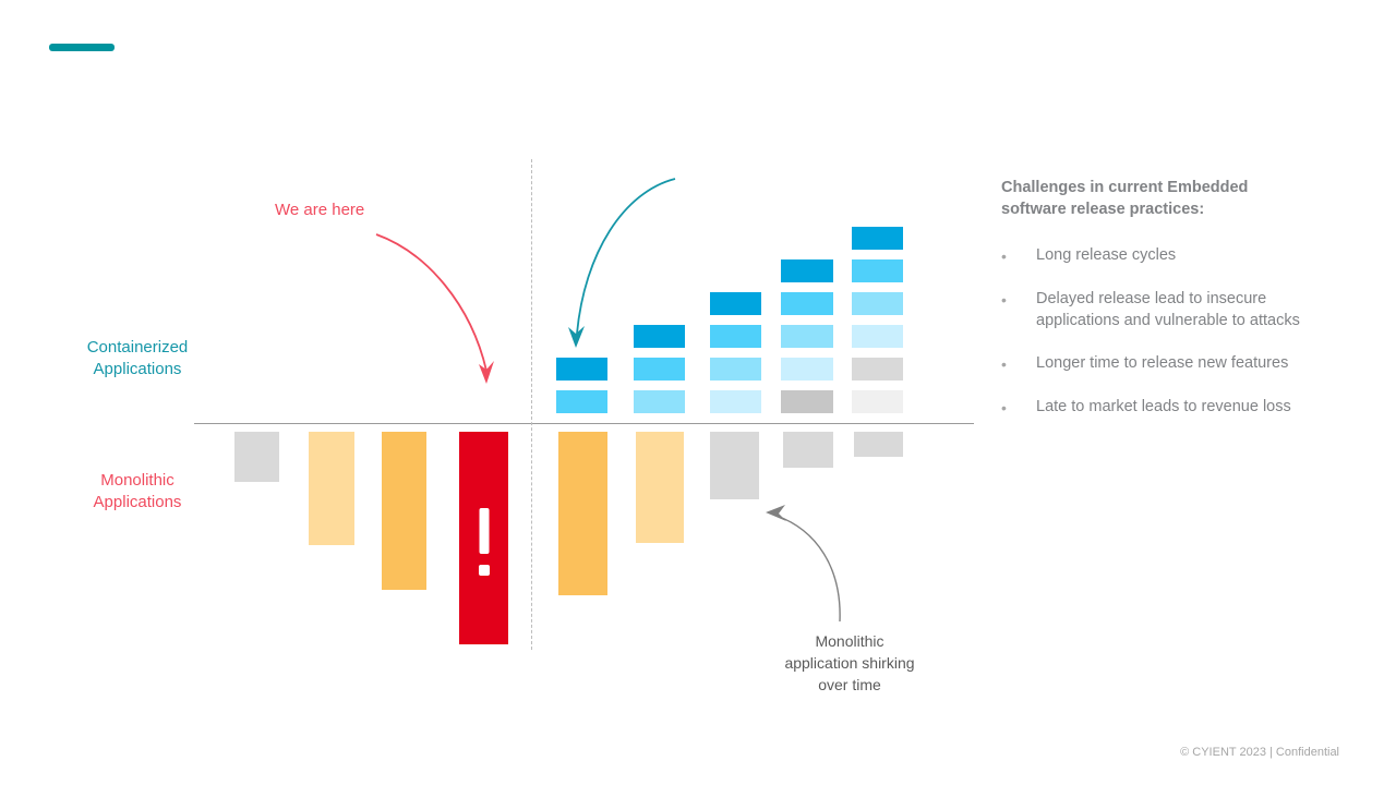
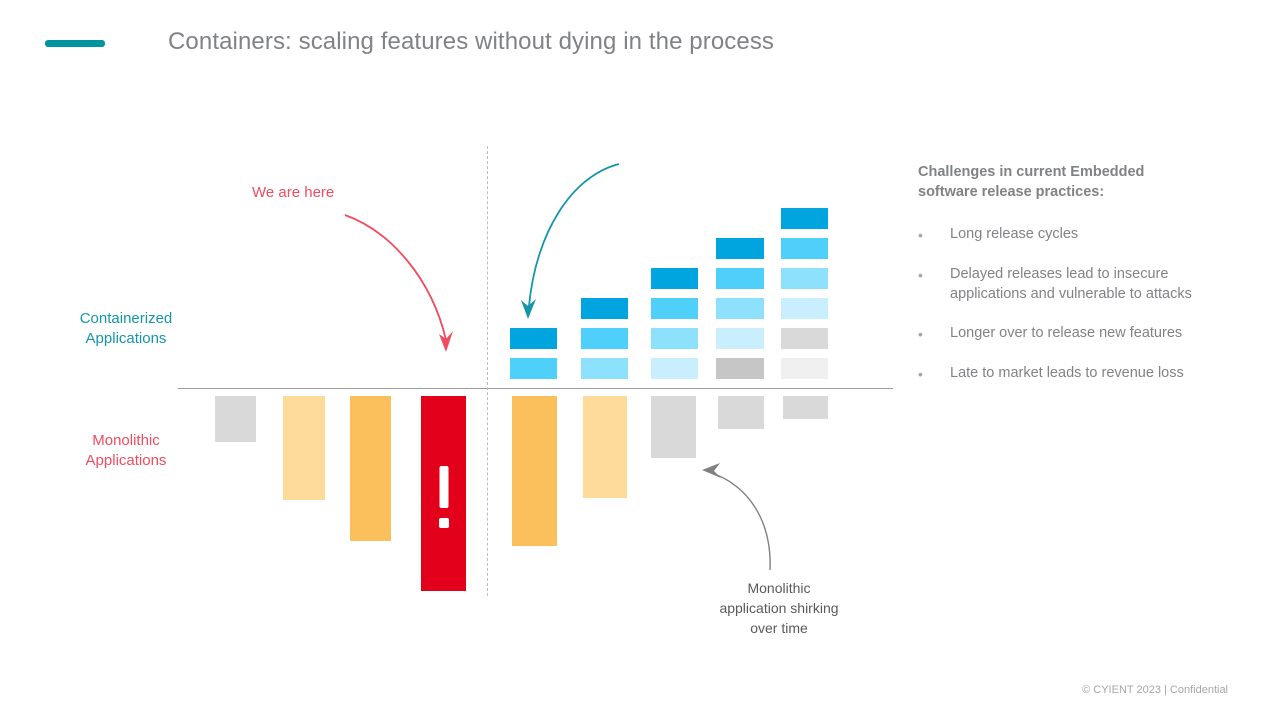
+ Containers: scaling features without dying in the process
  Containerized
  Applications
  Monolithic
  Applications
  We are here
  Monolithic
  application shirking
  over time
  Challenges in current Embedded
  software release practices:
  •
  Long release cycles
  •
- Delayed release lead to insecure applications and vulnerable to attacks
+ Delayed releases lead to insecure applications and vulnerable to attacks
  •
- Longer time to release new features
+ Longer over to release new features
  •
  Late to market leads to revenue loss
  © CYIENT 2023 | Confidential
